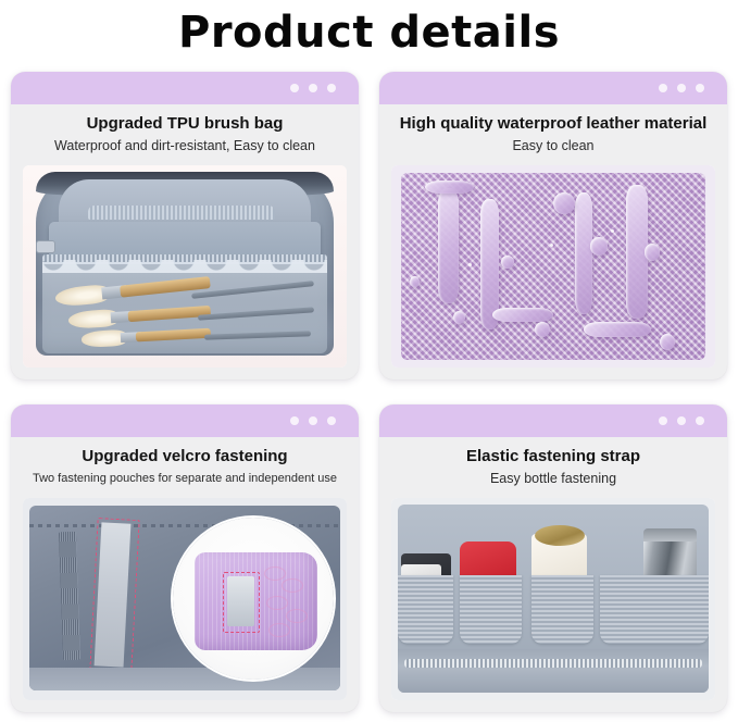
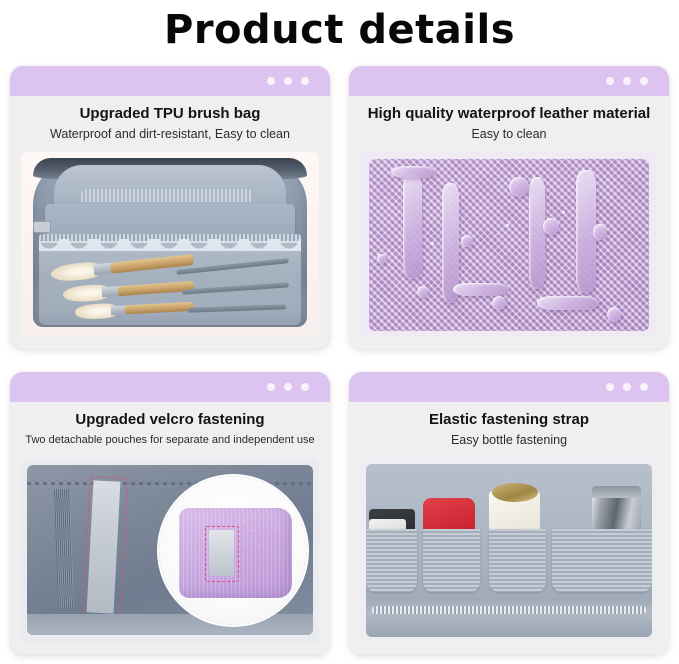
  Product details
  Upgraded TPU brush bag
  Waterproof and dirt-resistant, Easy to clean
  High quality waterproof leather material
  Easy to clean
  Upgraded velcro fastening
- Two fastening pouches for separate and independent use
+ Two detachable pouches for separate and independent use
  Elastic fastening strap
  Easy bottle fastening
